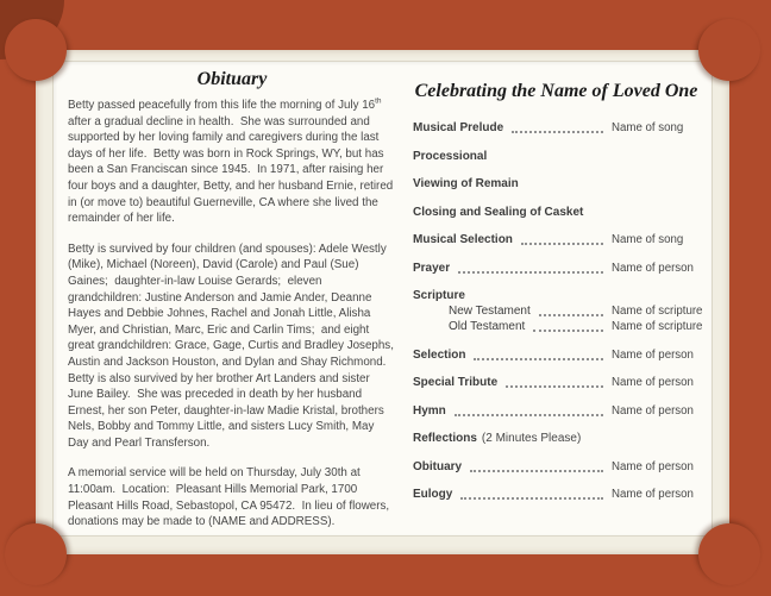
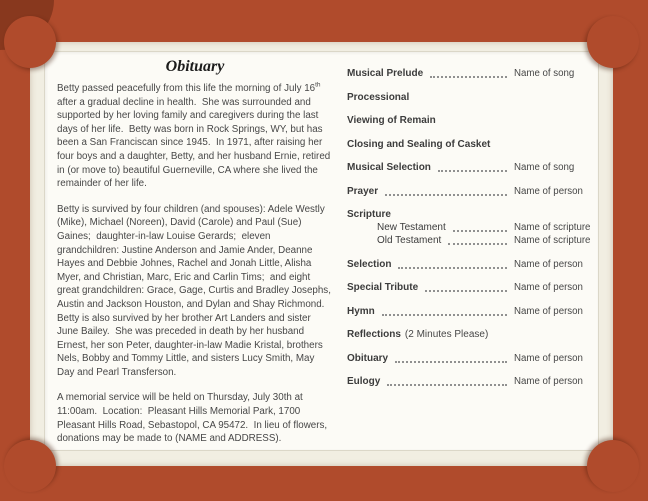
  Obituary
  Betty passed peacefully from this life the morning of July 16 after a gradual decline in health. She was surrounded and supported by her loving family and caregivers during the last days of her life. Betty was born in Rock Springs, WY, but has been a San Franciscan since 1945. In 1971, after raising her four boys and a daughter, Betty, and her husband Ernie, retired in (or move to) beautiful Guerneville, CA where she lived the remainder of her life.
  Betty is survived by four children (and spouses): Adele Westly (Mike), Michael (Noreen), David (Carole) and Paul (Sue) Gaines; daughter-in-law Louise Gerards; eleven grandchildren: Justine Anderson and Jamie Ander, Deanne Hayes and Debbie Johnes, Rachel and Jonah Little, Alisha Myer, and Christian, Marc, Eric and Carlin Tims; and eight great grandchildren: Grace, Gage, Curtis and Bradley Josephs, Austin and Jackson Houston, and Dylan and Shay Richmond. Betty is also survived by her brother Art Landers and sister June Bailey. She was preceded in death by her husband Ernest, her son Peter, daughter-in-law Madie Kristal, brothers Nels, Bobby and Tommy Little, and sisters Lucy Smith, May Day and Pearl Transferson.
  A memorial service will be held on Thursday, July 30th at 11:00am. Location: Pleasant Hills Memorial Park, 1700 Pleasant Hills Road, Sebastopol, CA 95472. In lieu of flowers, donations may be made to (NAME and ADDRESS).
- Celebrating the Name of Loved One
  Musical Prelude
  Name of song
  Processional
  Viewing of Remain
  Closing and Sealing of Casket
  Musical Selection
  Name of song
  Prayer
  Name of person
  Scripture
  New Testament
  Name of scripture
  Old Testament
  Name of scripture
  Selection
  Name of person
  Special Tribute
  Name of person
  Hymn
  Name of person
  Reflections
  (2 Minutes Please)
  Obituary
  Name of person
  Eulogy
  Name of person
